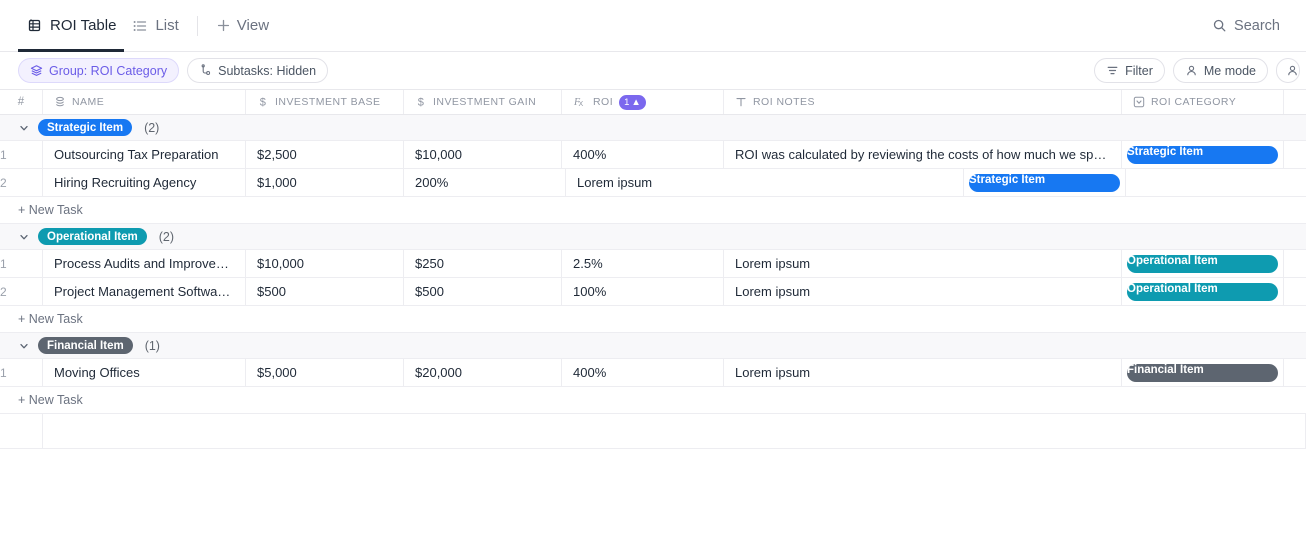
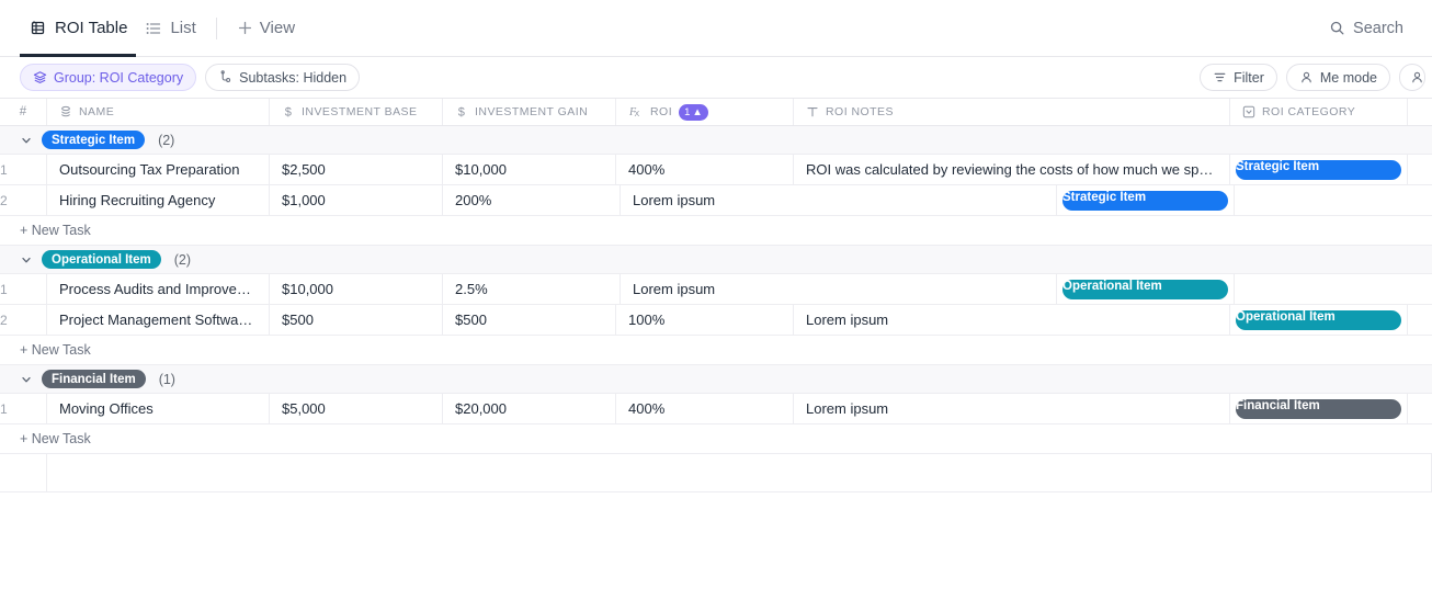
  ROI Table
  List
  View
  Search
  Group: ROI Category
  Subtasks: Hidden
  Filter
  Me mode
  #
  NAME
  $
  INVESTMENT BASE
  $
  INVESTMENT GAIN
  F
  ROI
  1
  ▲
  ROI NOTES
  ROI CATEGORY
  Strategic Item
  (2)
  1
  Outsourcing Tax Preparation
  $2,500
  $10,000
  400%
  ROI was calculated by reviewing the costs of how much we sp…
  Strategic Item
  2
  Hiring Recruiting Agency
  $1,000
  200%
  Lorem ipsum
  Strategic Item
  + New Task
  Operational Item
  (2)
  1
  Process Audits and Improve…
  $10,000
- $250
  2.5%
  Lorem ipsum
  Operational Item
  2
  Project Management Softwa…
  $500
  $500
  100%
  Lorem ipsum
  Operational Item
  + New Task
  Financial Item
  (1)
  1
  Moving Offices
  $5,000
  $20,000
  400%
  Lorem ipsum
  Financial Item
  + New Task
